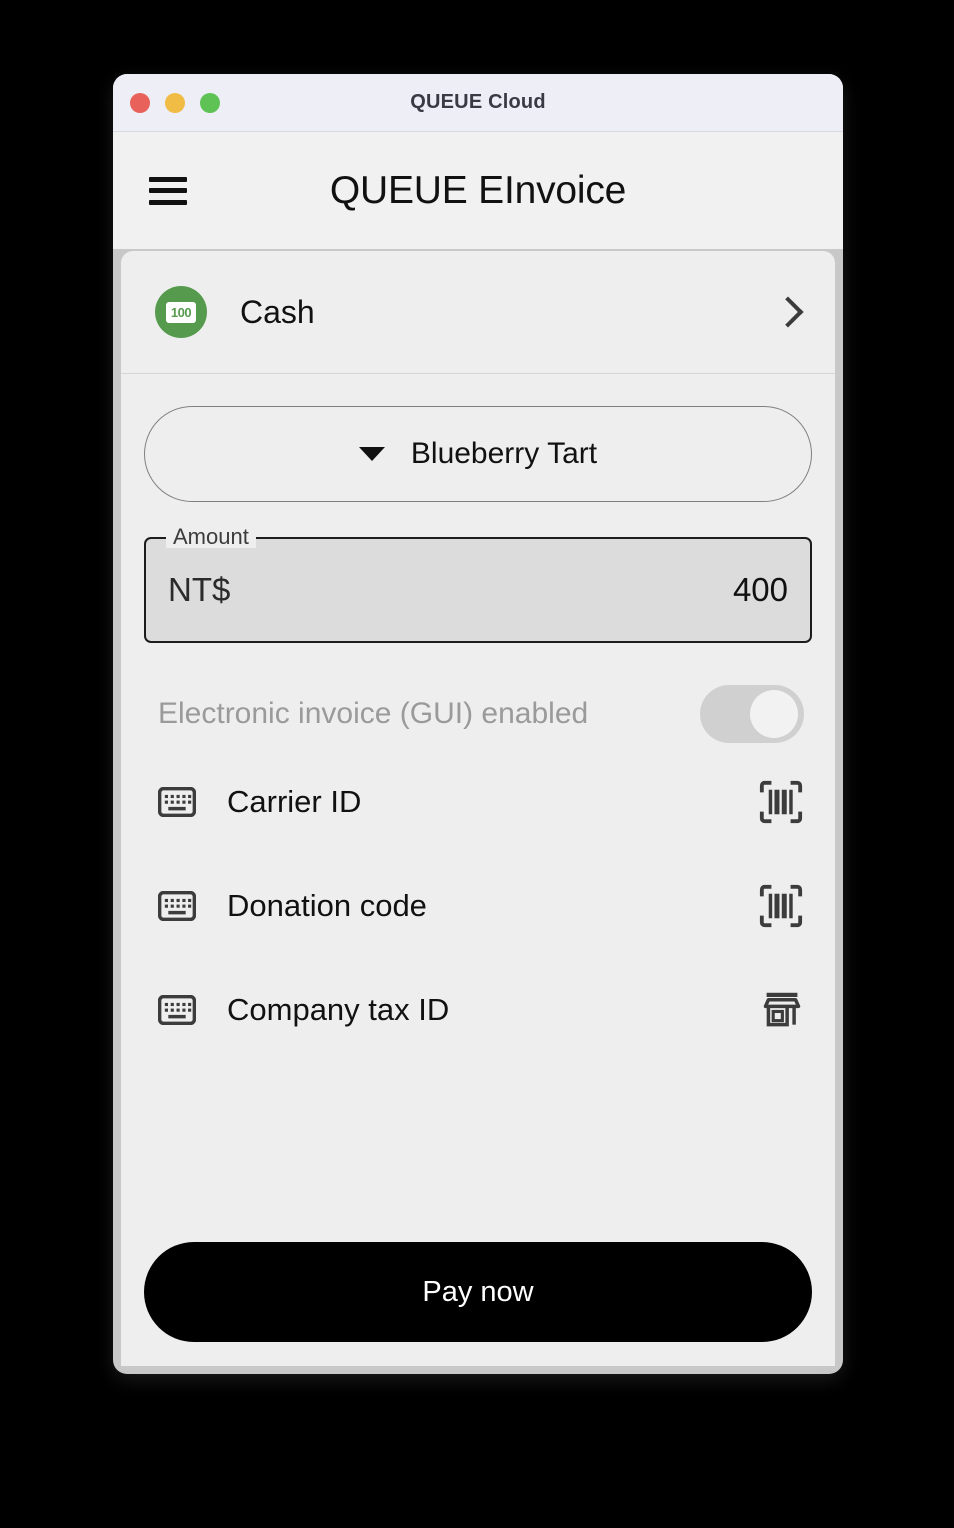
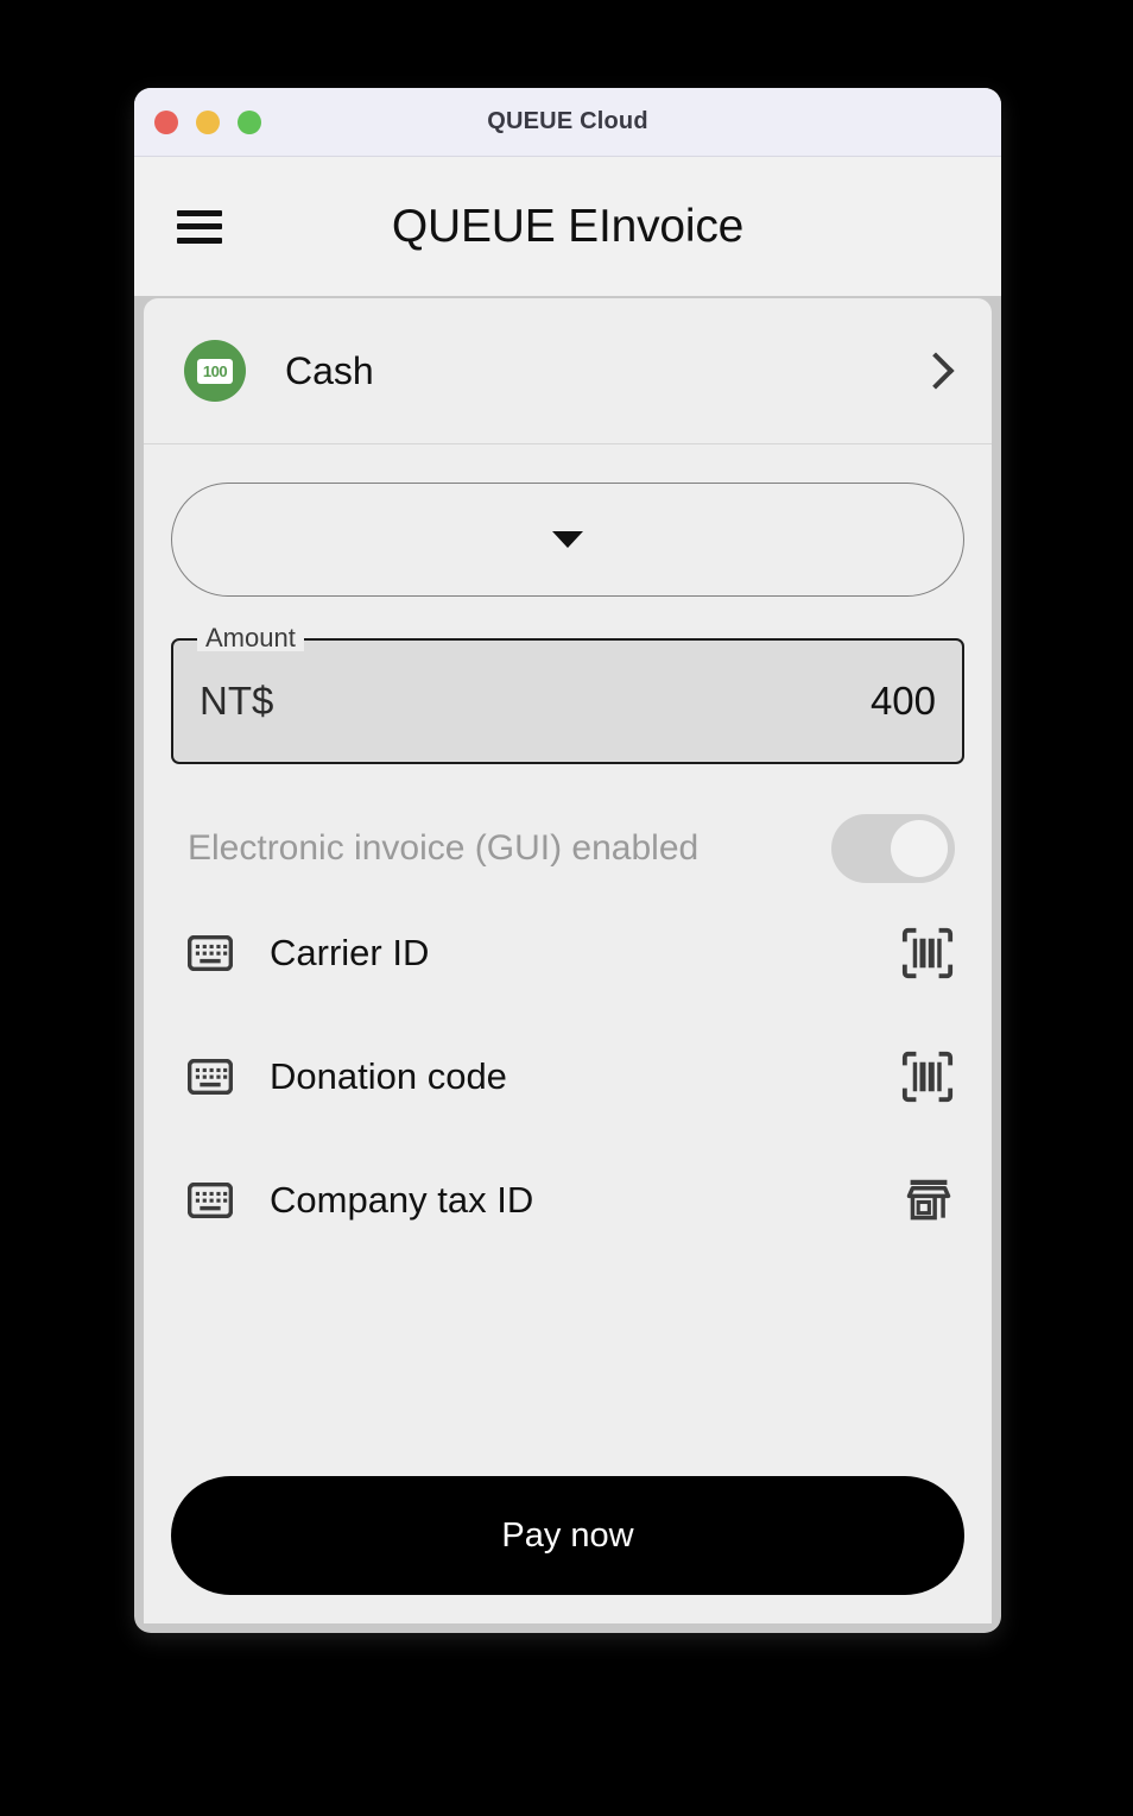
  QUEUE Cloud
  QUEUE EInvoice
  100
  Cash
- Blueberry Tart
  Amount
  NT$
  400
  Electronic invoice (GUI) enabled
  Carrier ID
  Donation code
  Company tax ID
  Pay now
